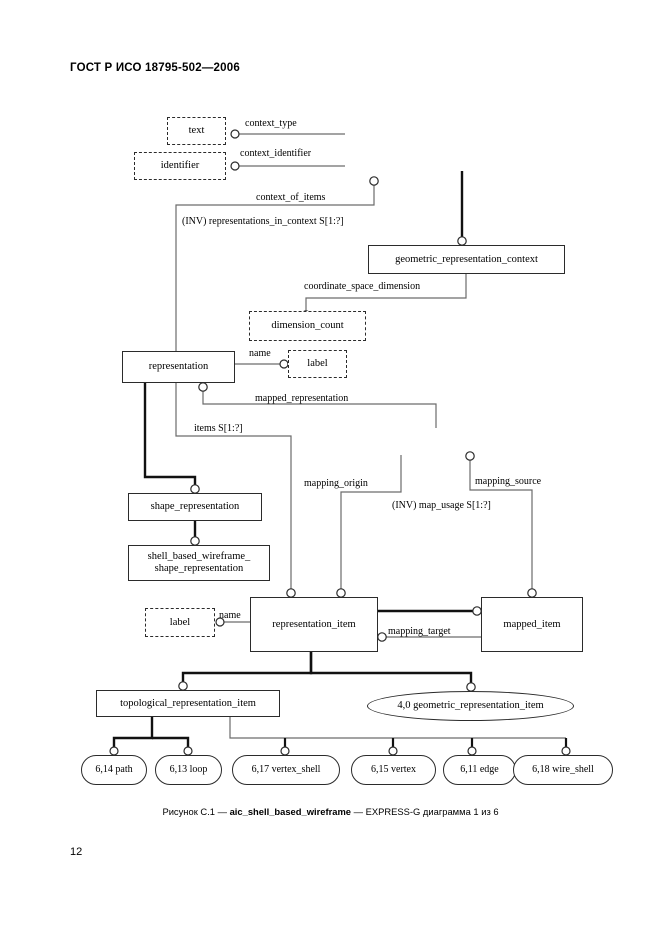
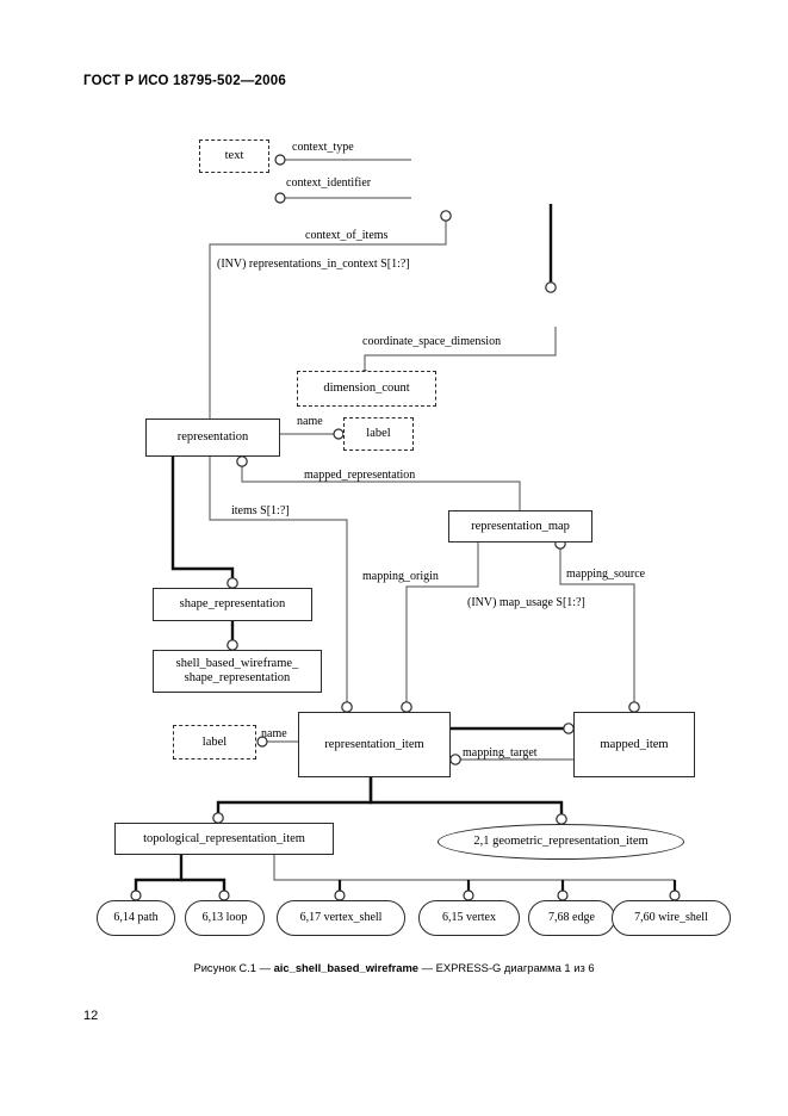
  ГОСТ Р ИСО 18795-502—2006
  text
- identifier
- geometric_representation_context
  dimension_count
  representation
  label
+ representation_map
  shape_representation
  shell_based_wireframe_
  shape_representation
  label
  representation_item
  mapped_item
  topological_representation_item
- 4,0 geometric_representation_item
+ 2,1 geometric_representation_item
  6,14 path
  6,13 loop
  6,17 vertex_shell
  6,15 vertex
- 6,11 edge
+ 7,68 edge
- 6,18 wire_shell
+ 7,60 wire_shell
  context_type
  context_identifier
  context_of_items
  (INV) representations_in_context S[1:?]
  coordinate_space_dimension
  name
  mapped_representation
  items S[1:?]
  mapping_origin
  mapping_source
  (INV) map_usage S[1:?]
  name
  mapping_target
  Рисунок С.1 — aic_shell_based_wireframe — EXPRESS-G диаграмма 1 из 6
  12
